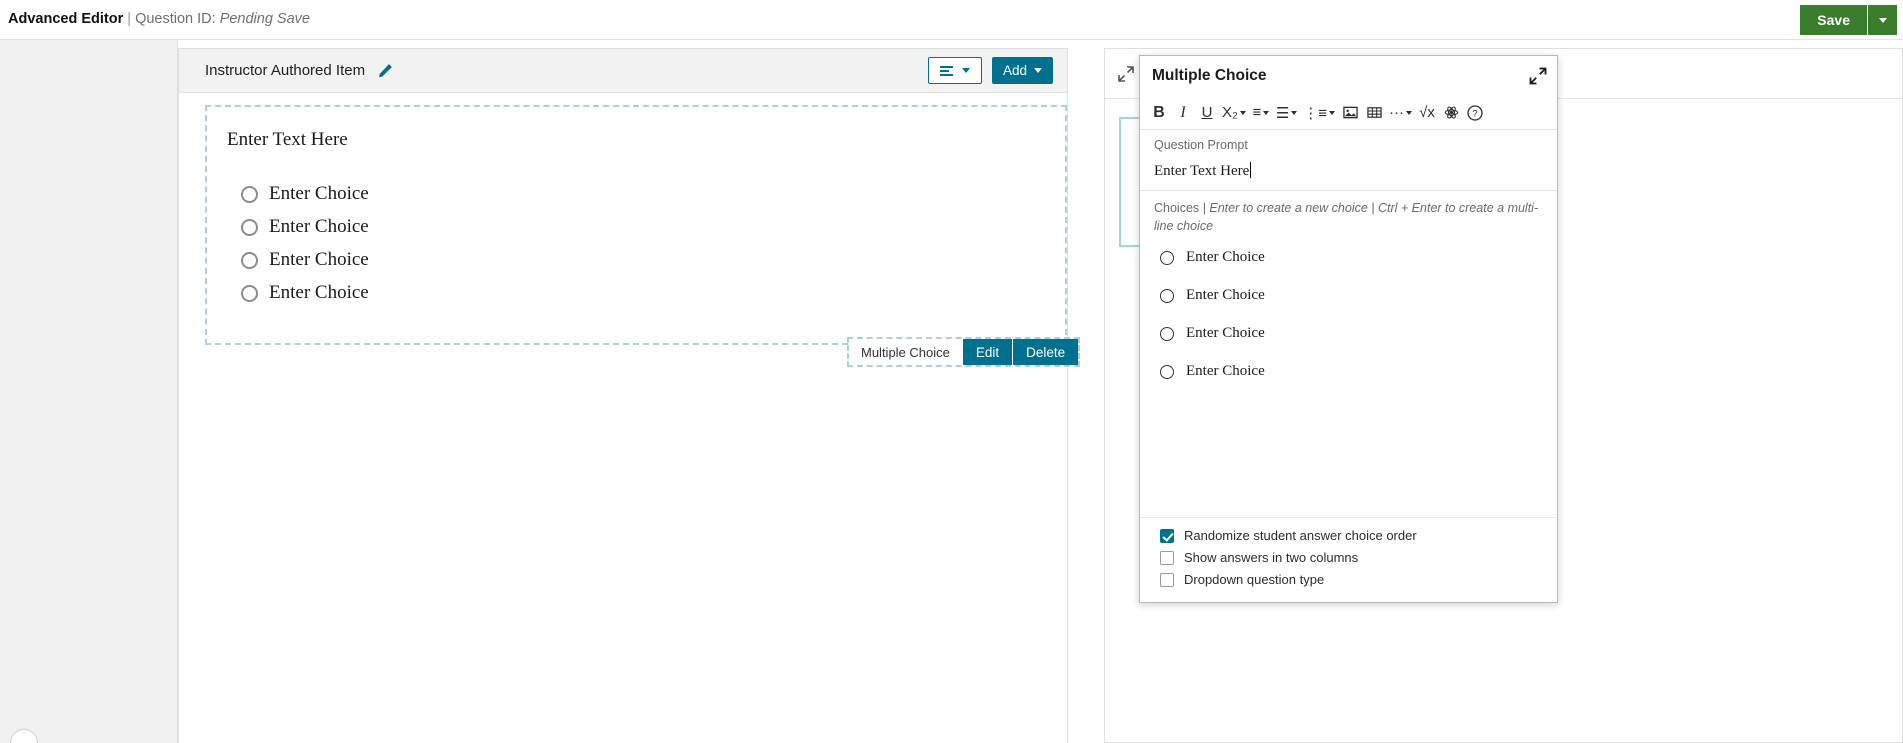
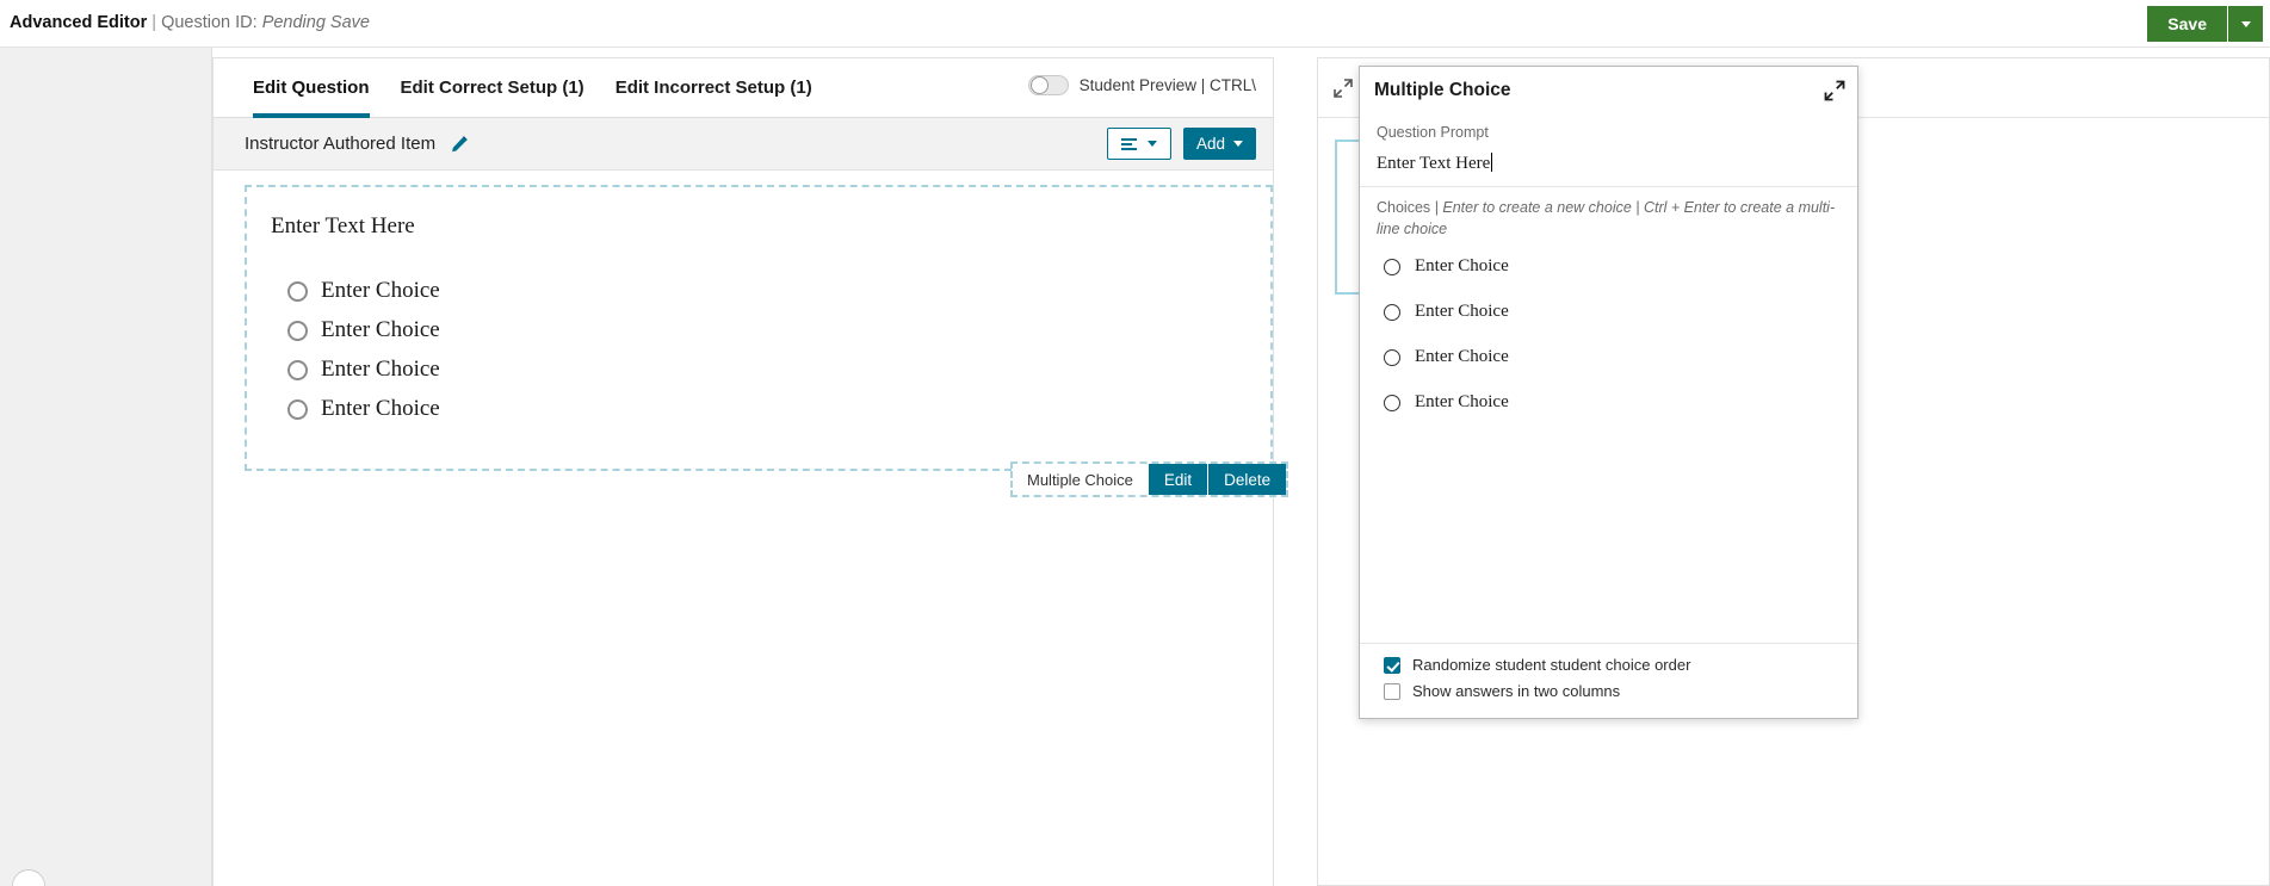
  Advanced Editor | Question ID: Pending Save
  Save
+ Edit Question
+ Edit Correct Setup (1)
+ Edit Incorrect Setup (1)
+ Student Preview | CTRL\
  Instructor Authored Item
  Add
  Enter Text Here
  Enter Choice
  Enter Choice
  Enter Choice
  Enter Choice
  Multiple Choice
  Edit
  Delete
  Multiple Choice
- B
- I
- U
- X₂
- ≡
- ☰
- ⋮≡
- ···
- √x
- ?
  Question Prompt
  Enter Text Here
  Choices | Enter to create a new choice | Ctrl + Enter to create a multi-line choice
  Enter Choice
  Enter Choice
  Enter Choice
  Enter Choice
- Randomize student answer choice order
+ Randomize student student choice order
  Show answers in two columns
- Dropdown question type
